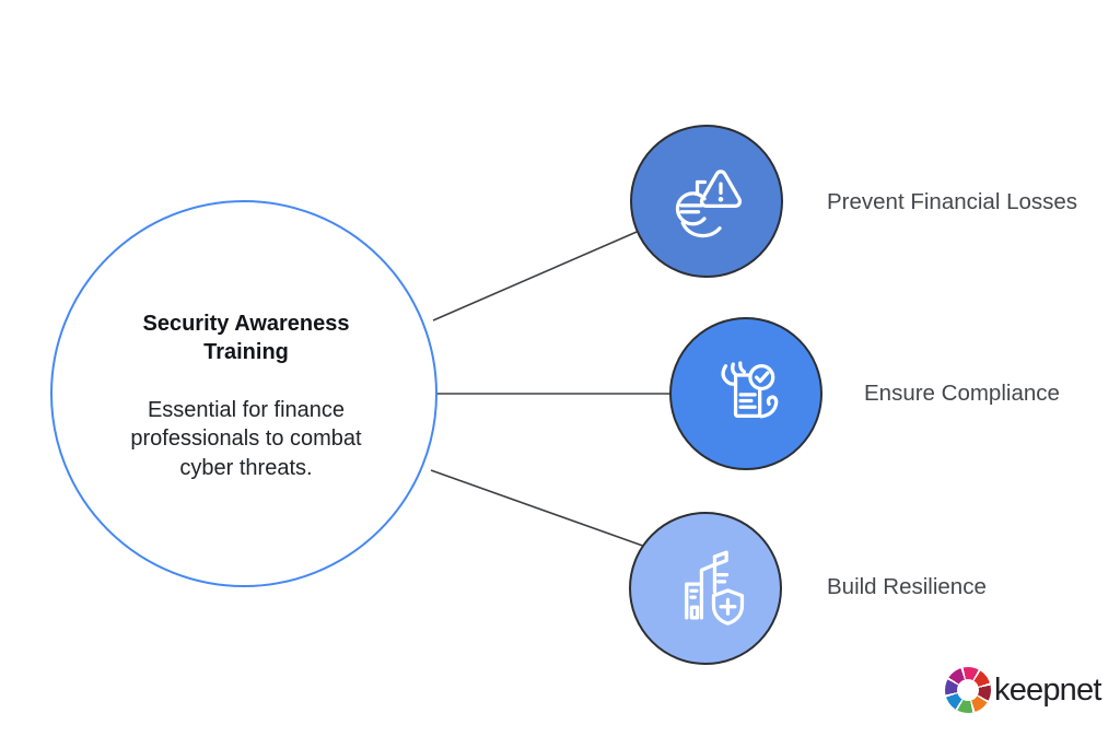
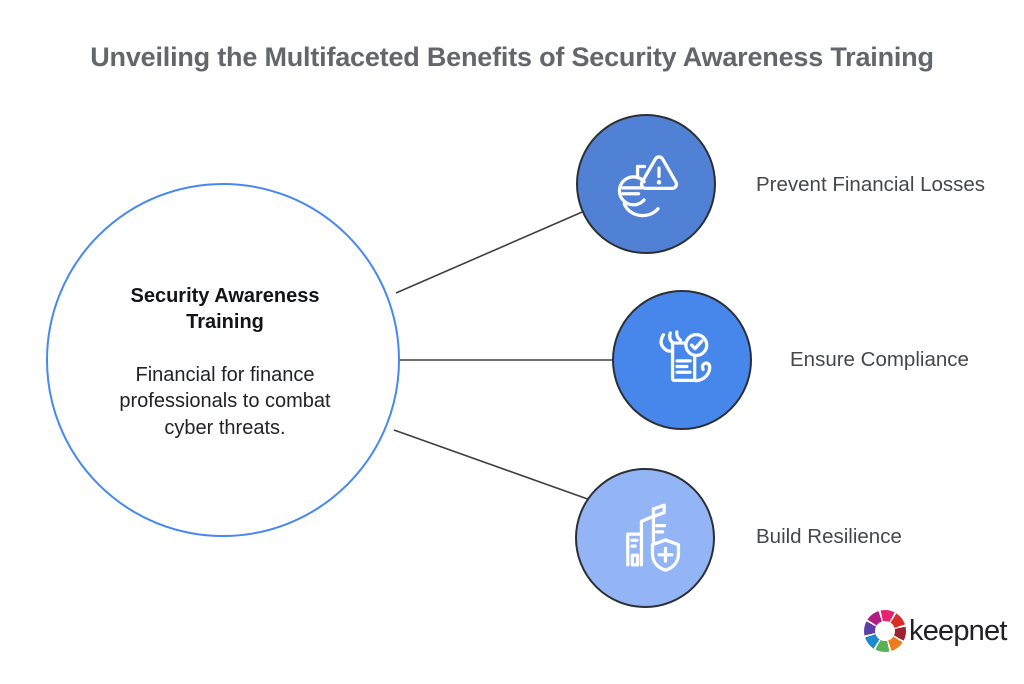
+ Unveiling the Multifaceted Benefits of Security Awareness Training
  Security Awareness Training
- Essential for finance professionals to combat cyber threats.
+ Financial for finance professionals to combat cyber threats.
  Prevent Financial Losses
  Ensure Compliance
  Build Resilience
  keepnet
